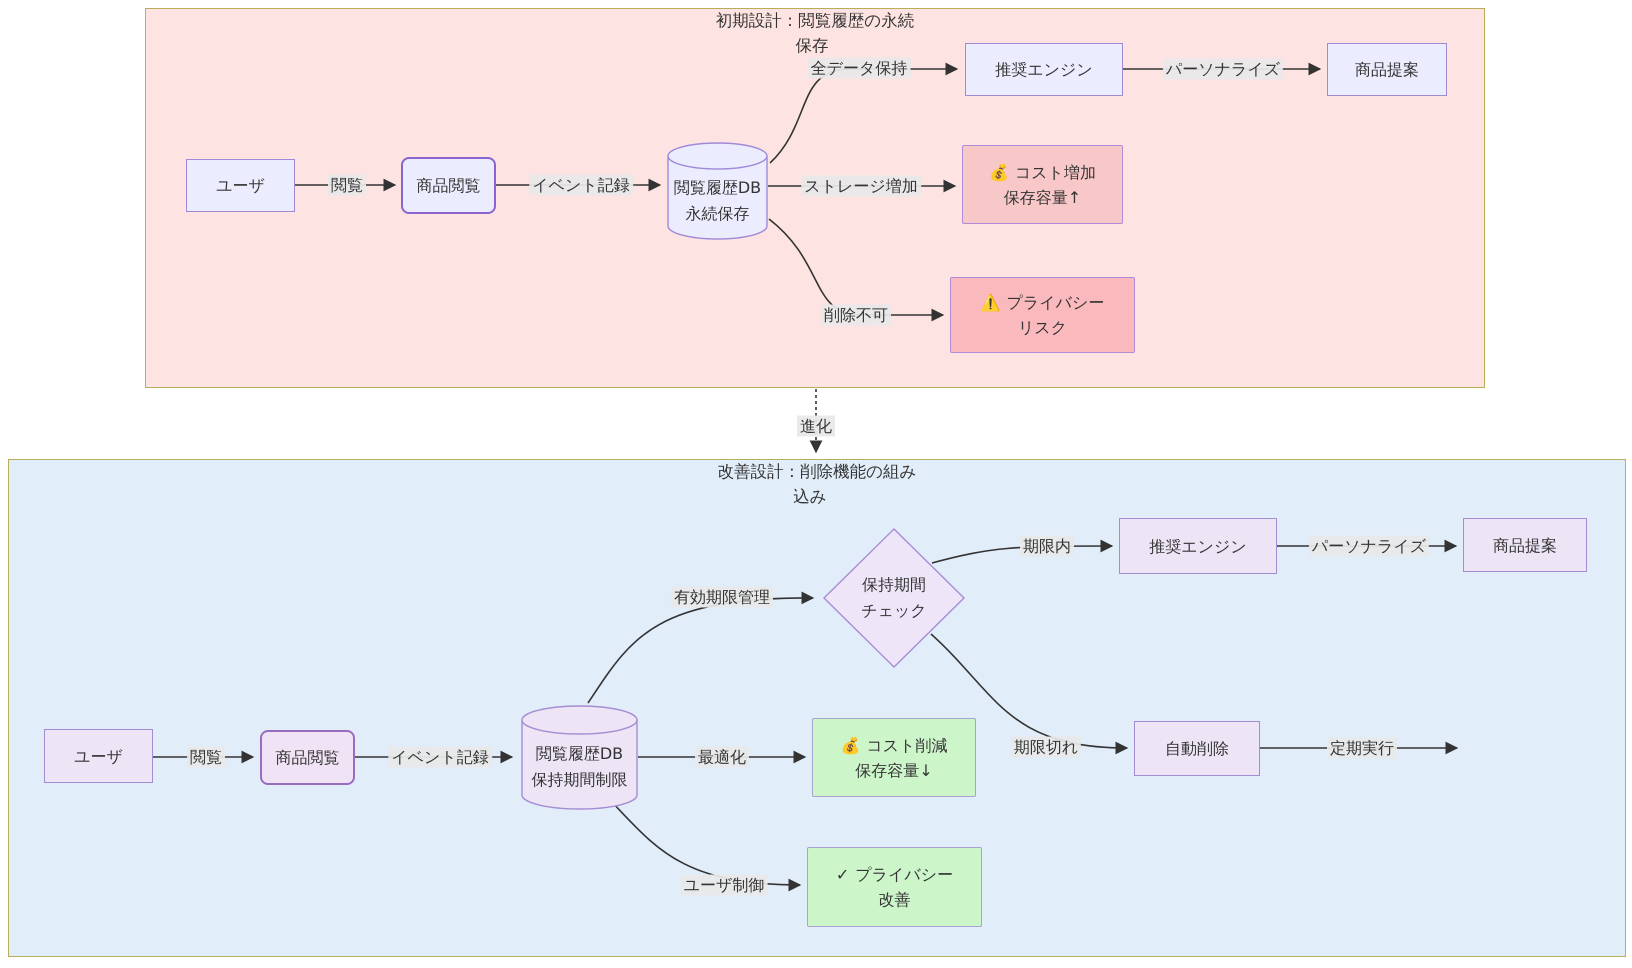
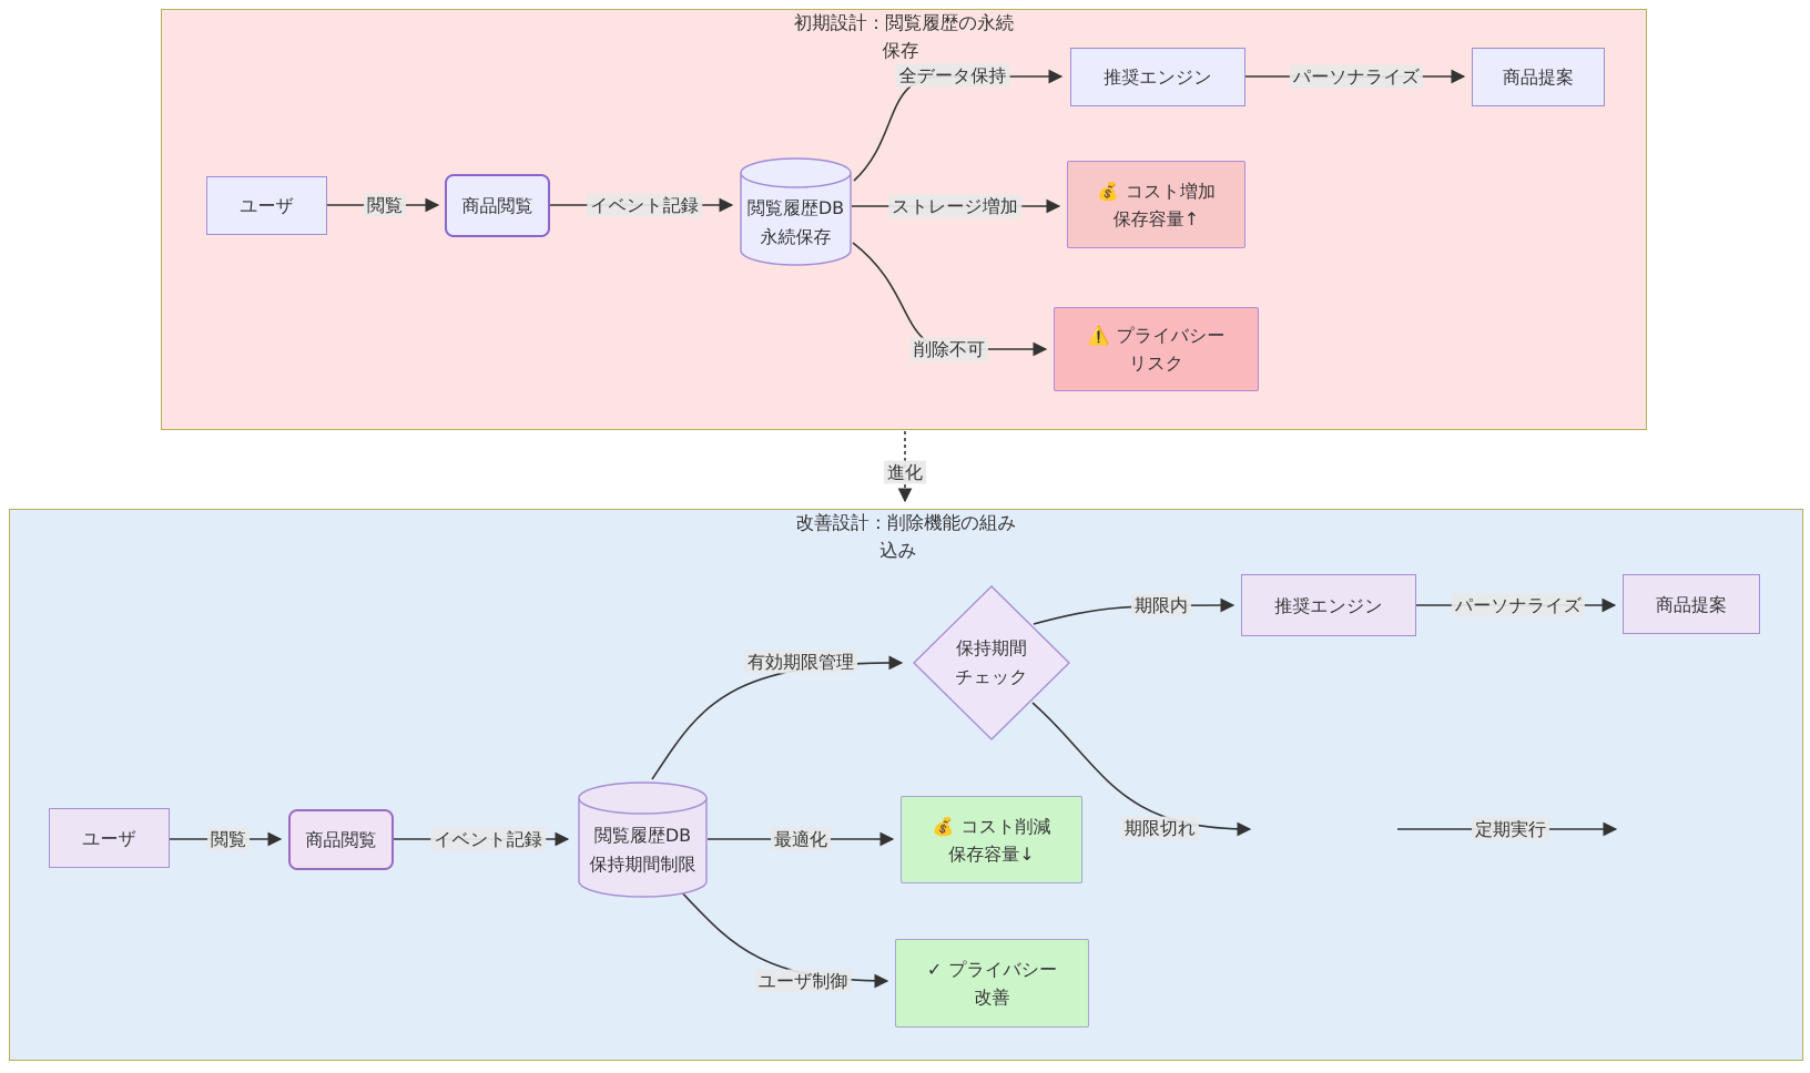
  初期設計：閲覧履歴の永続
  保存
  ユーザ
  閲覧
  商品閲覧
  イベント記録
  閲覧履歴DB
  永続保存
  全データ保持
  推奨エンジン
  パーソナライズ
  商品提案
  ストレージ増加
  💰
  コスト増加
  保存容量↑
  削除不可
  ⚠️
  プライバシー
  リスク
  進化
  改善設計：削除機能の組み
  込み
  ユーザ
  閲覧
  商品閲覧
  イベント記録
  閲覧履歴DB
  保持期間制限
  有効期限管理
  保持期間
  チェック
  期限内
  推奨エンジン
  パーソナライズ
  商品提案
  期限切れ
- 自動削除
  定期実行
  最適化
  💰
  コスト削減
  保存容量↓
  ユーザ制御
  ✓
  プライバシー
  改善
